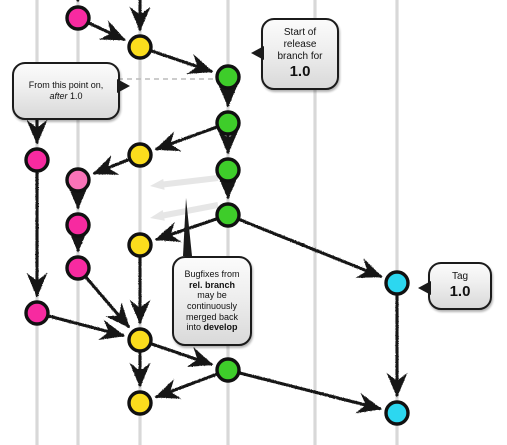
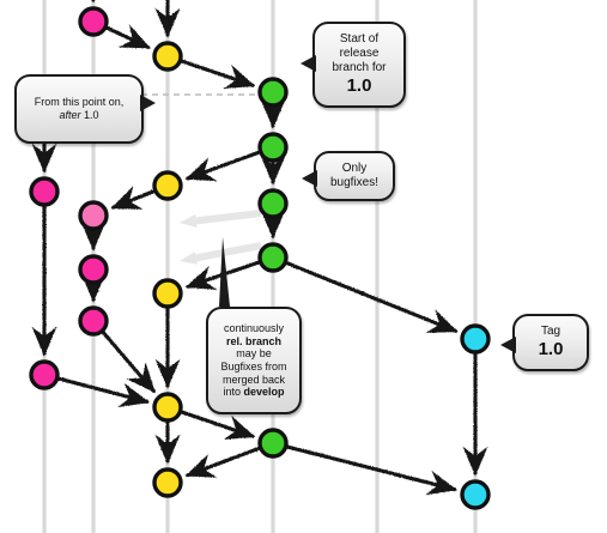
  From this point on,
  after 1.0
  Start of
  release
  branch for
  1.0
+ Only
+ bugfixes!
- Bugfixes from
+ continuously
  rel. branch
  may be
- continuously
+ Bugfixes from
  merged back
  into develop
  Tag
  1.0
